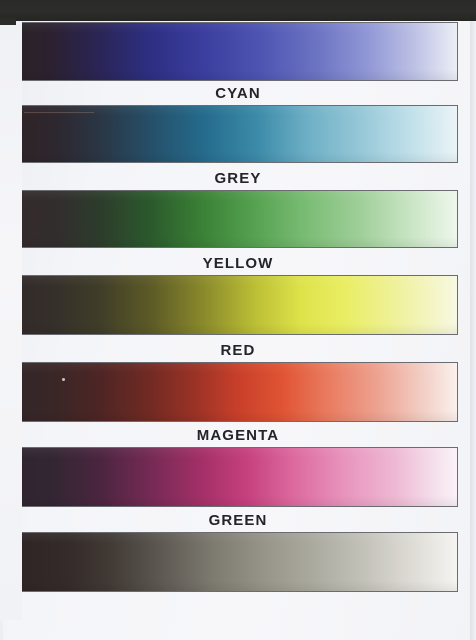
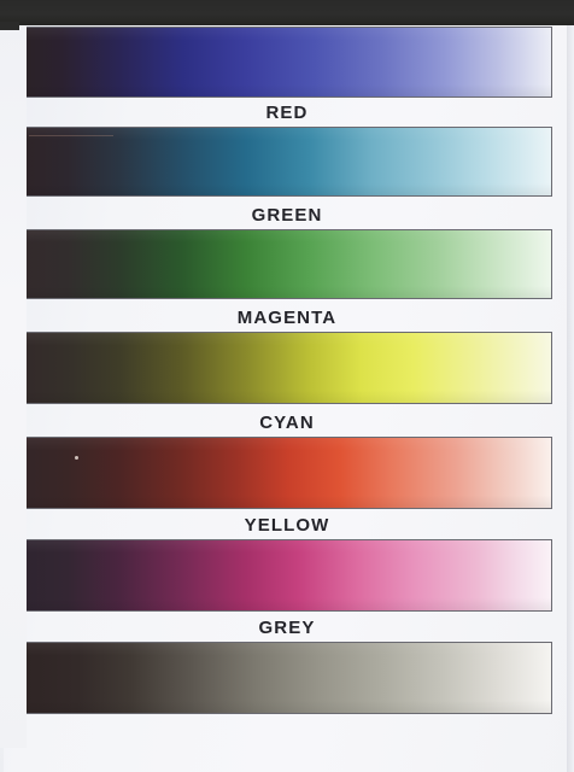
- CYAN
+ RED
- GREY
+ GREEN
- YELLOW
+ MAGENTA
- RED
+ CYAN
- MAGENTA
+ YELLOW
- GREEN
+ GREY
